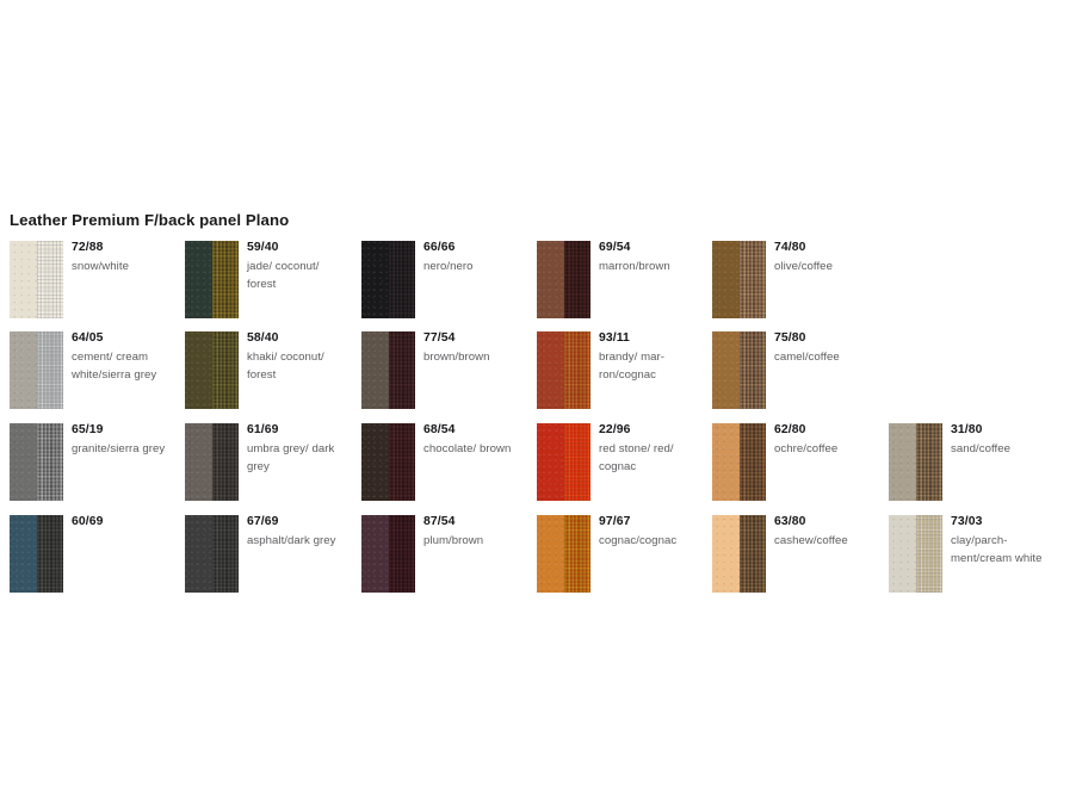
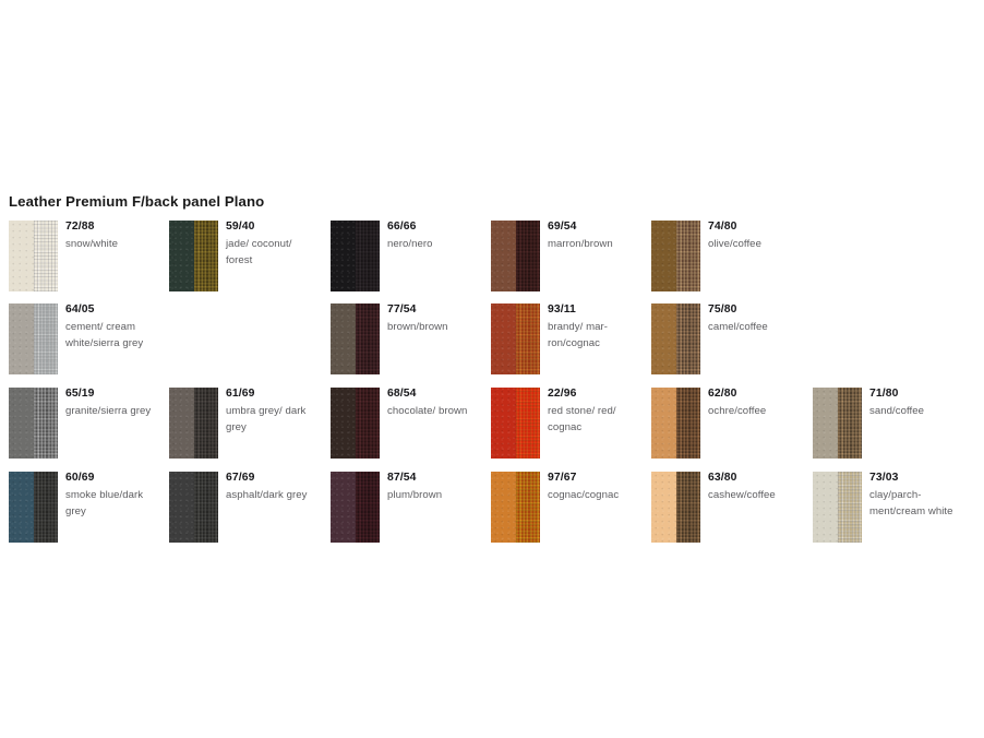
  Leather Premium F/back panel Plano
  72/88
  snow/white
  59/40
  jade/ coconut/ forest
  66/66
  nero/nero
  69/54
  marron/brown
  74/80
  olive/coffee
  64/05
  cement/ cream white/sierra grey
- 58/40
- khaki/ coconut/ forest
  77/54
  brown/brown
  93/11
  brandy/ mar-ron/cognac
  75/80
  camel/coffee
  65/19
  granite/sierra grey
  61/69
  umbra grey/ dark grey
  68/54
  chocolate/ brown
  22/96
  red stone/ red/ cognac
  62/80
  ochre/coffee
- 31/80
+ 71/80
  sand/coffee
  60/69
+ smoke blue/dark grey
  67/69
  asphalt/dark grey
  87/54
  plum/brown
  97/67
  cognac/cognac
  63/80
  cashew/coffee
  73/03
  clay/parch-ment/cream white
